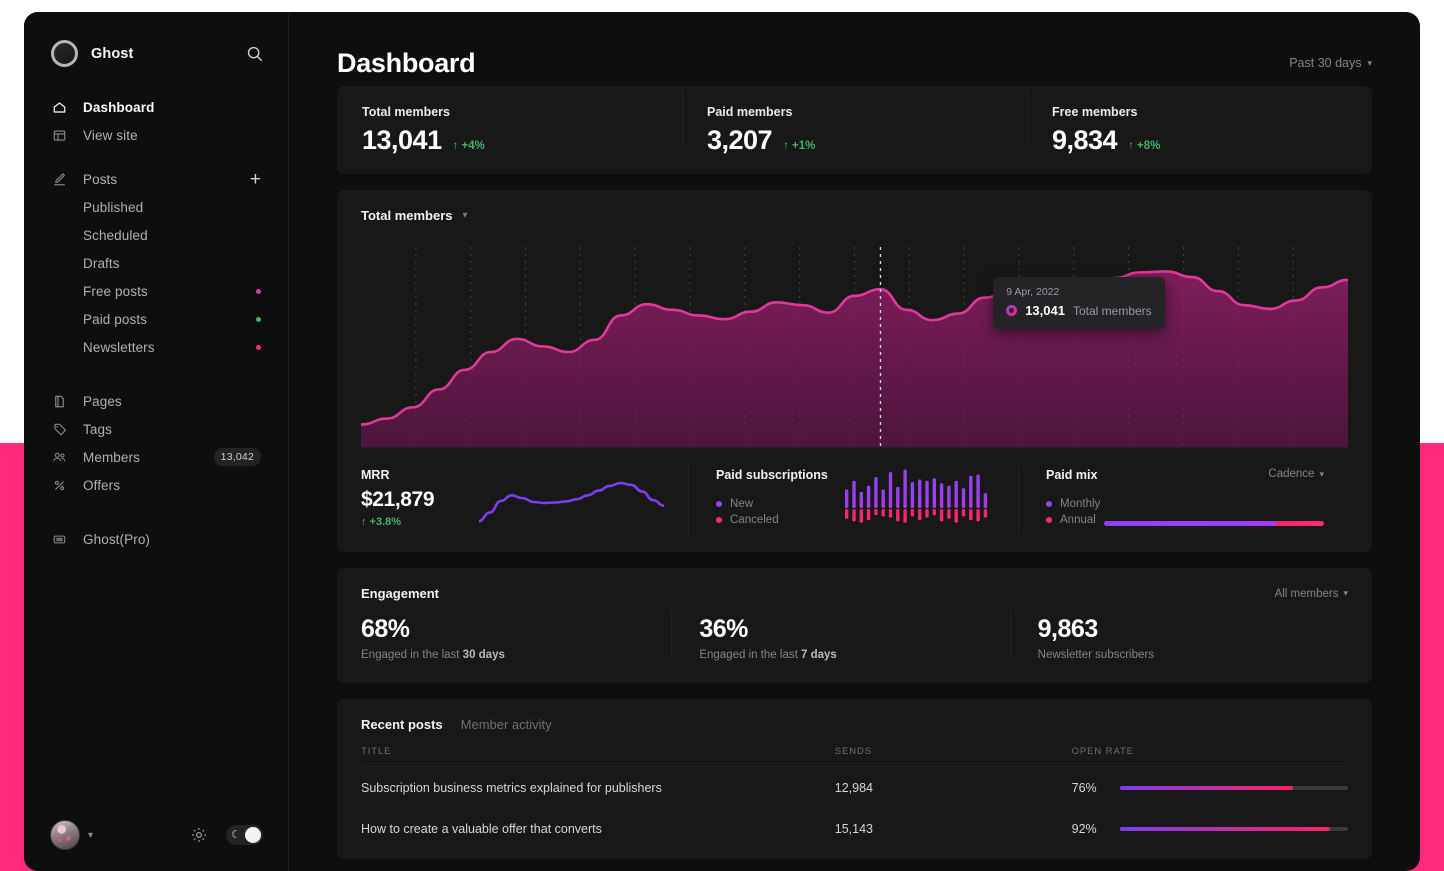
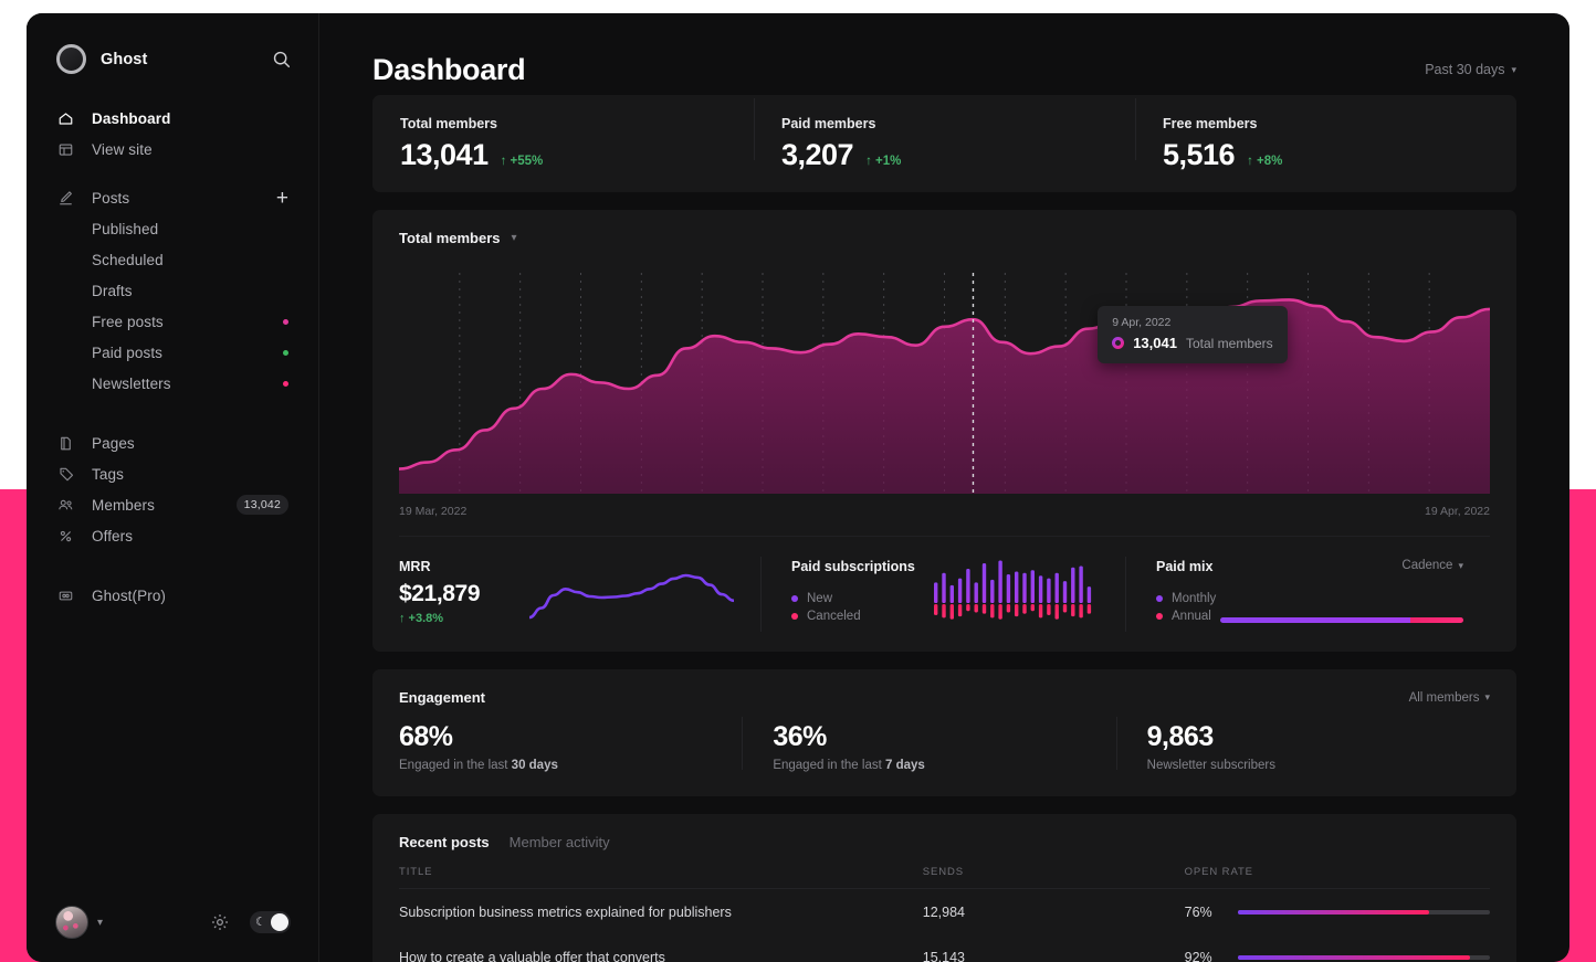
  Ghost
  Dashboard
  View site
  Posts
  +
  Published
  Scheduled
  Drafts
  Free posts
  Paid posts
  Newsletters
  Pages
  Tags
  Members
  13,042
  Offers
  Ghost(Pro)
  ▾
  ☾
  Dashboard
  Past 30 days
  ▾
  Total members
  13,041
- ↑ +4%
+ ↑ +55%
  Paid members
  3,207
  ↑ +1%
  Free members
- 9,834
+ 5,516
  ↑ +8%
  Total members
  ▾
  9 Apr, 2022
  13,041
  Total members
+ 19 Mar, 2022
+ 19 Apr, 2022
  MRR
  $21,879
  ↑ +3.8%
  Paid subscriptions
  New
  Canceled
  Paid mix
  Cadence
  ▾
  Monthly
  Annual
  Engagement
  All members
  ▾
  68%
  Engaged in the last 30 days
  36%
  Engaged in the last 7 days
  9,863
  Newsletter subscribers
  Recent posts
  Member activity
  TITLE	SENDS	OPEN RATE
  Subscription business metrics explained for publishers	12,984	76%
  How to create a valuable offer that converts	15,143	92%
